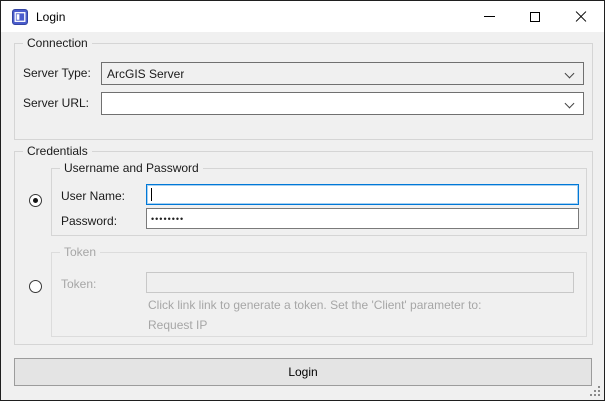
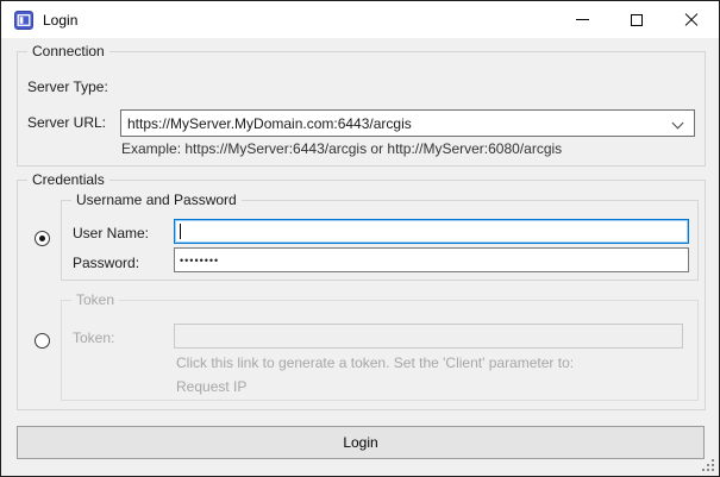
  Login
  Connection
  Server Type:
- ArcGIS Server
  Server URL:
+ https://MyServer.MyDomain.com:6443/arcgis
+ Example: https://MyServer:6443/arcgis or http://MyServer:6080/arcgis
  Credentials
  Username and Password
  User Name:
  Password:
  ••••••••
  Token
  Token:
- Click link link to generate a token. Set the 'Client' parameter to:
+ Click this link to generate a token. Set the 'Client' parameter to:
  Request IP
  Login
